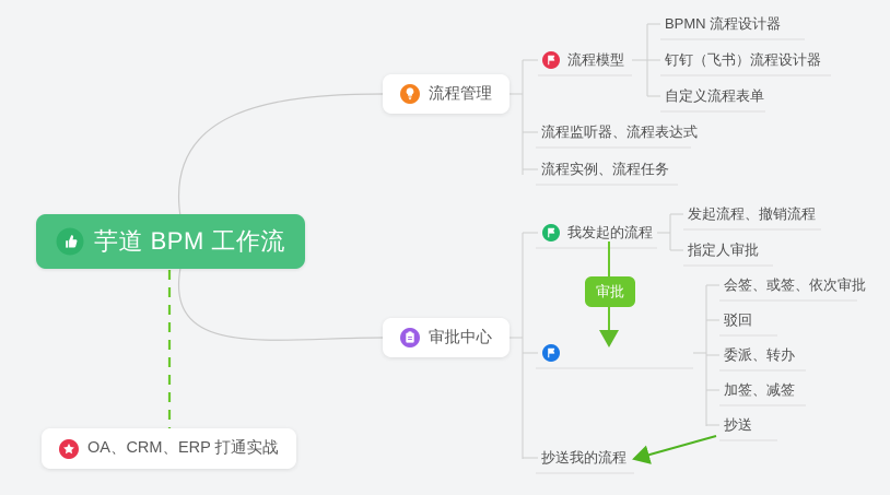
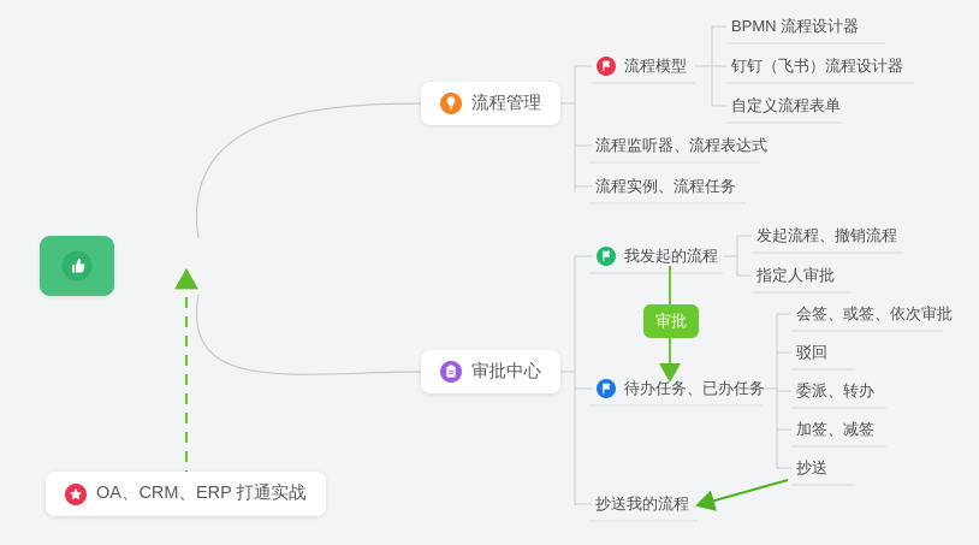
- 芋道 BPM 工作流
  流程管理
  流程模型
  BPMN 流程设计器
  钉钉（飞书）流程设计器
  自定义流程表单
  流程监听器、流程表达式
  流程实例、流程任务
  审批中心
  我发起的流程
  发起流程、撤销流程
  指定人审批
  审批
+ 待办任务、已办任务
  会签、或签、依次审批
  驳回
  委派、转办
  加签、减签
  抄送
  抄送我的流程
  OA、CRM、ERP 打通实战
